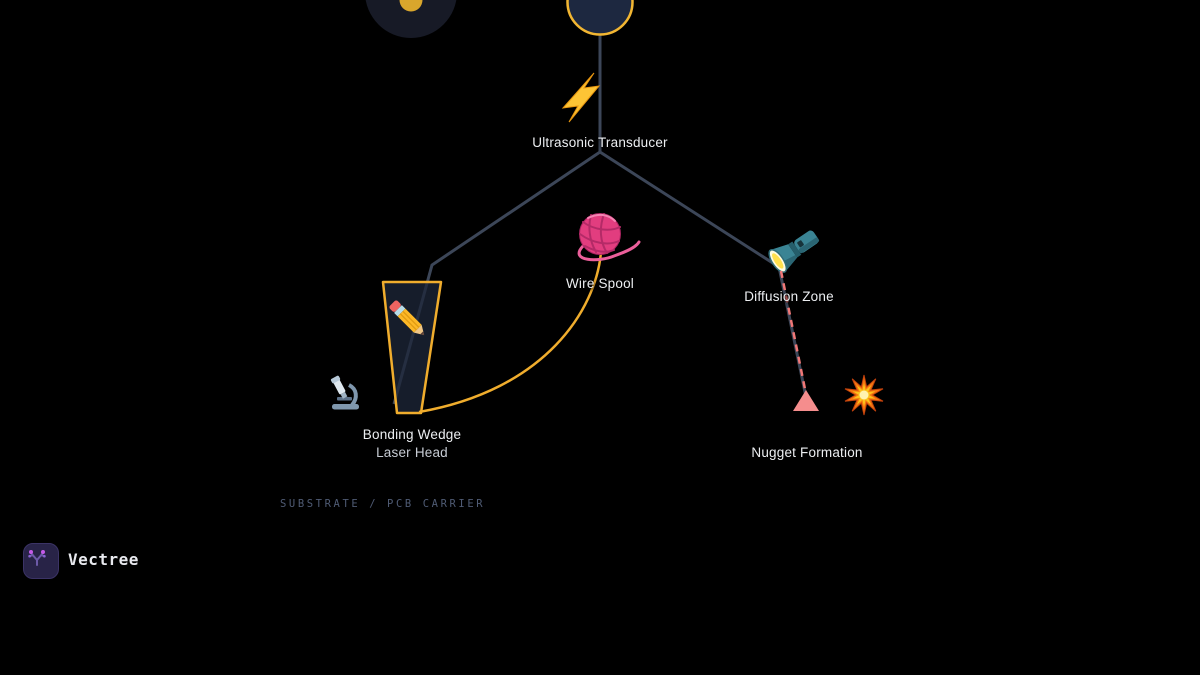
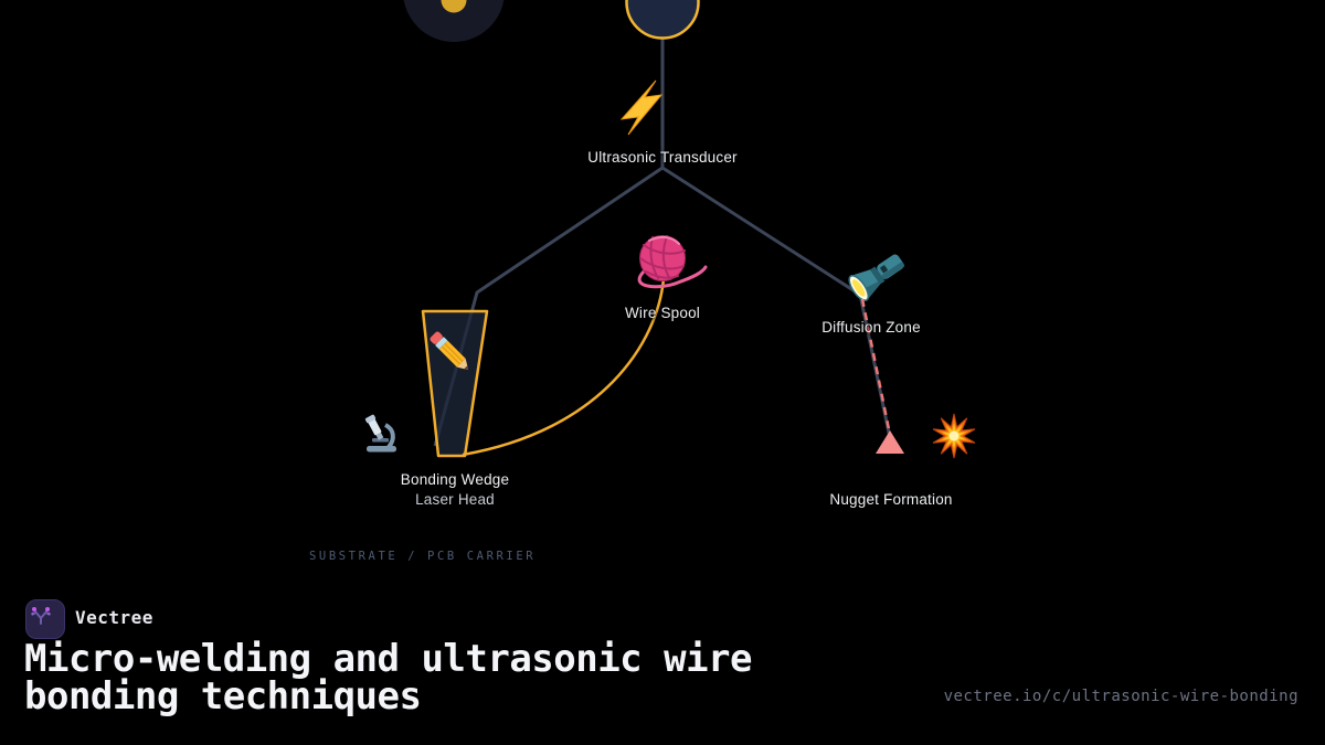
  Ultrasonic Transducer
  Wire Spool
  Diffusion Zone
  Bonding Wedge
  Laser Head
  Nugget Formation
  SUBSTRATE / PCB CARRIER
  Vectree
+ Micro-welding and ultrasonic wire bonding techniques
+ vectree.io/c/ultrasonic-wire-bonding
